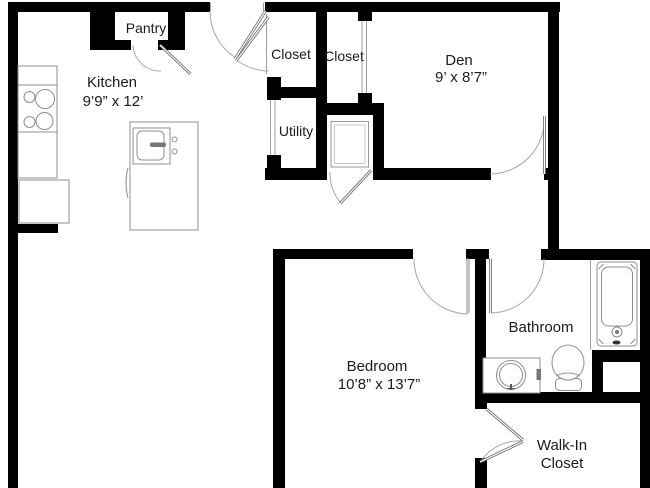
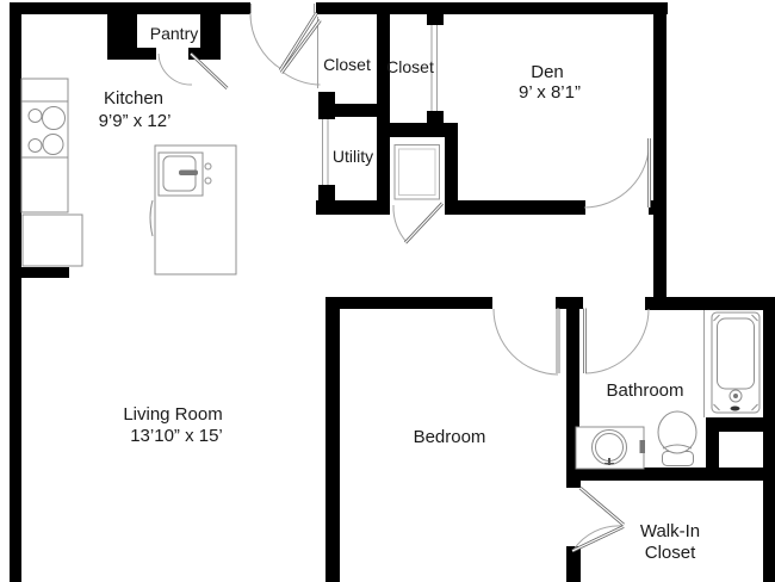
  Pantry
  Kitchen
  9’9” x 12’
  Closet
  Closet
  Den
- 9’ x 8’7”
+ 9’ x 8’1”
  Utility
+ Living Room
+ 13’10” x 15’
  Bedroom
- 10’8” x 13’7”
  Bathroom
  Walk-In
  Closet
